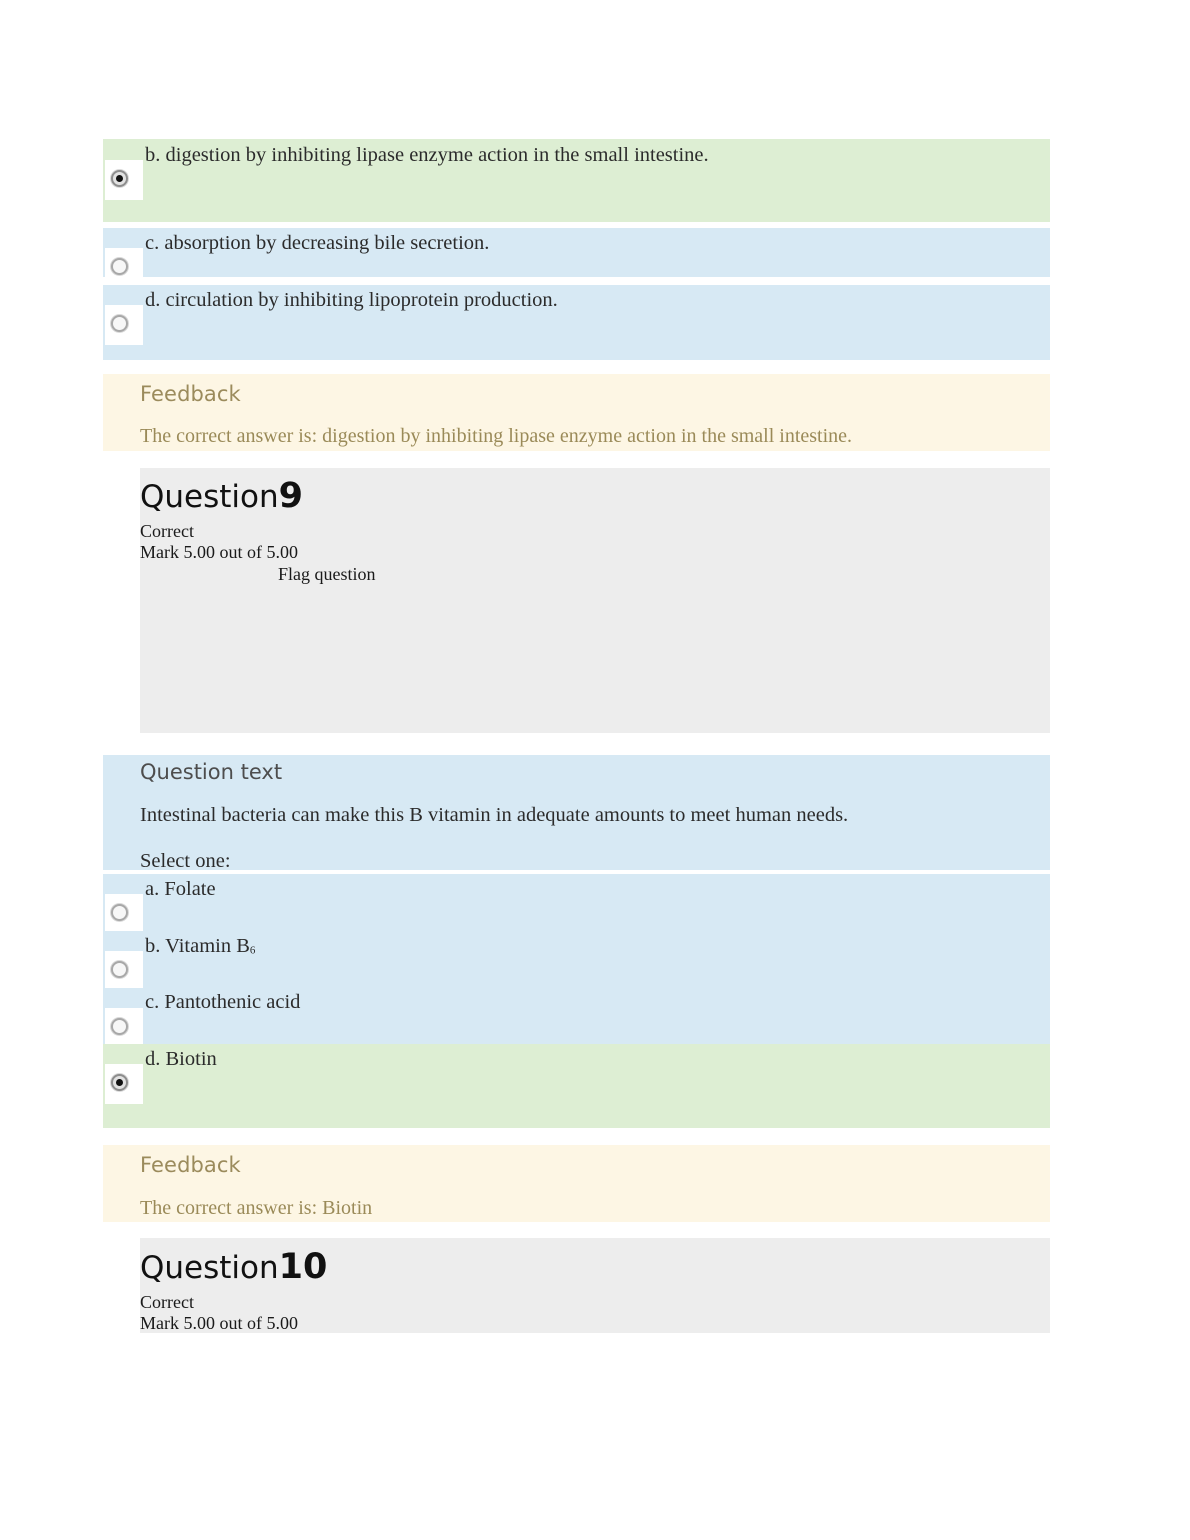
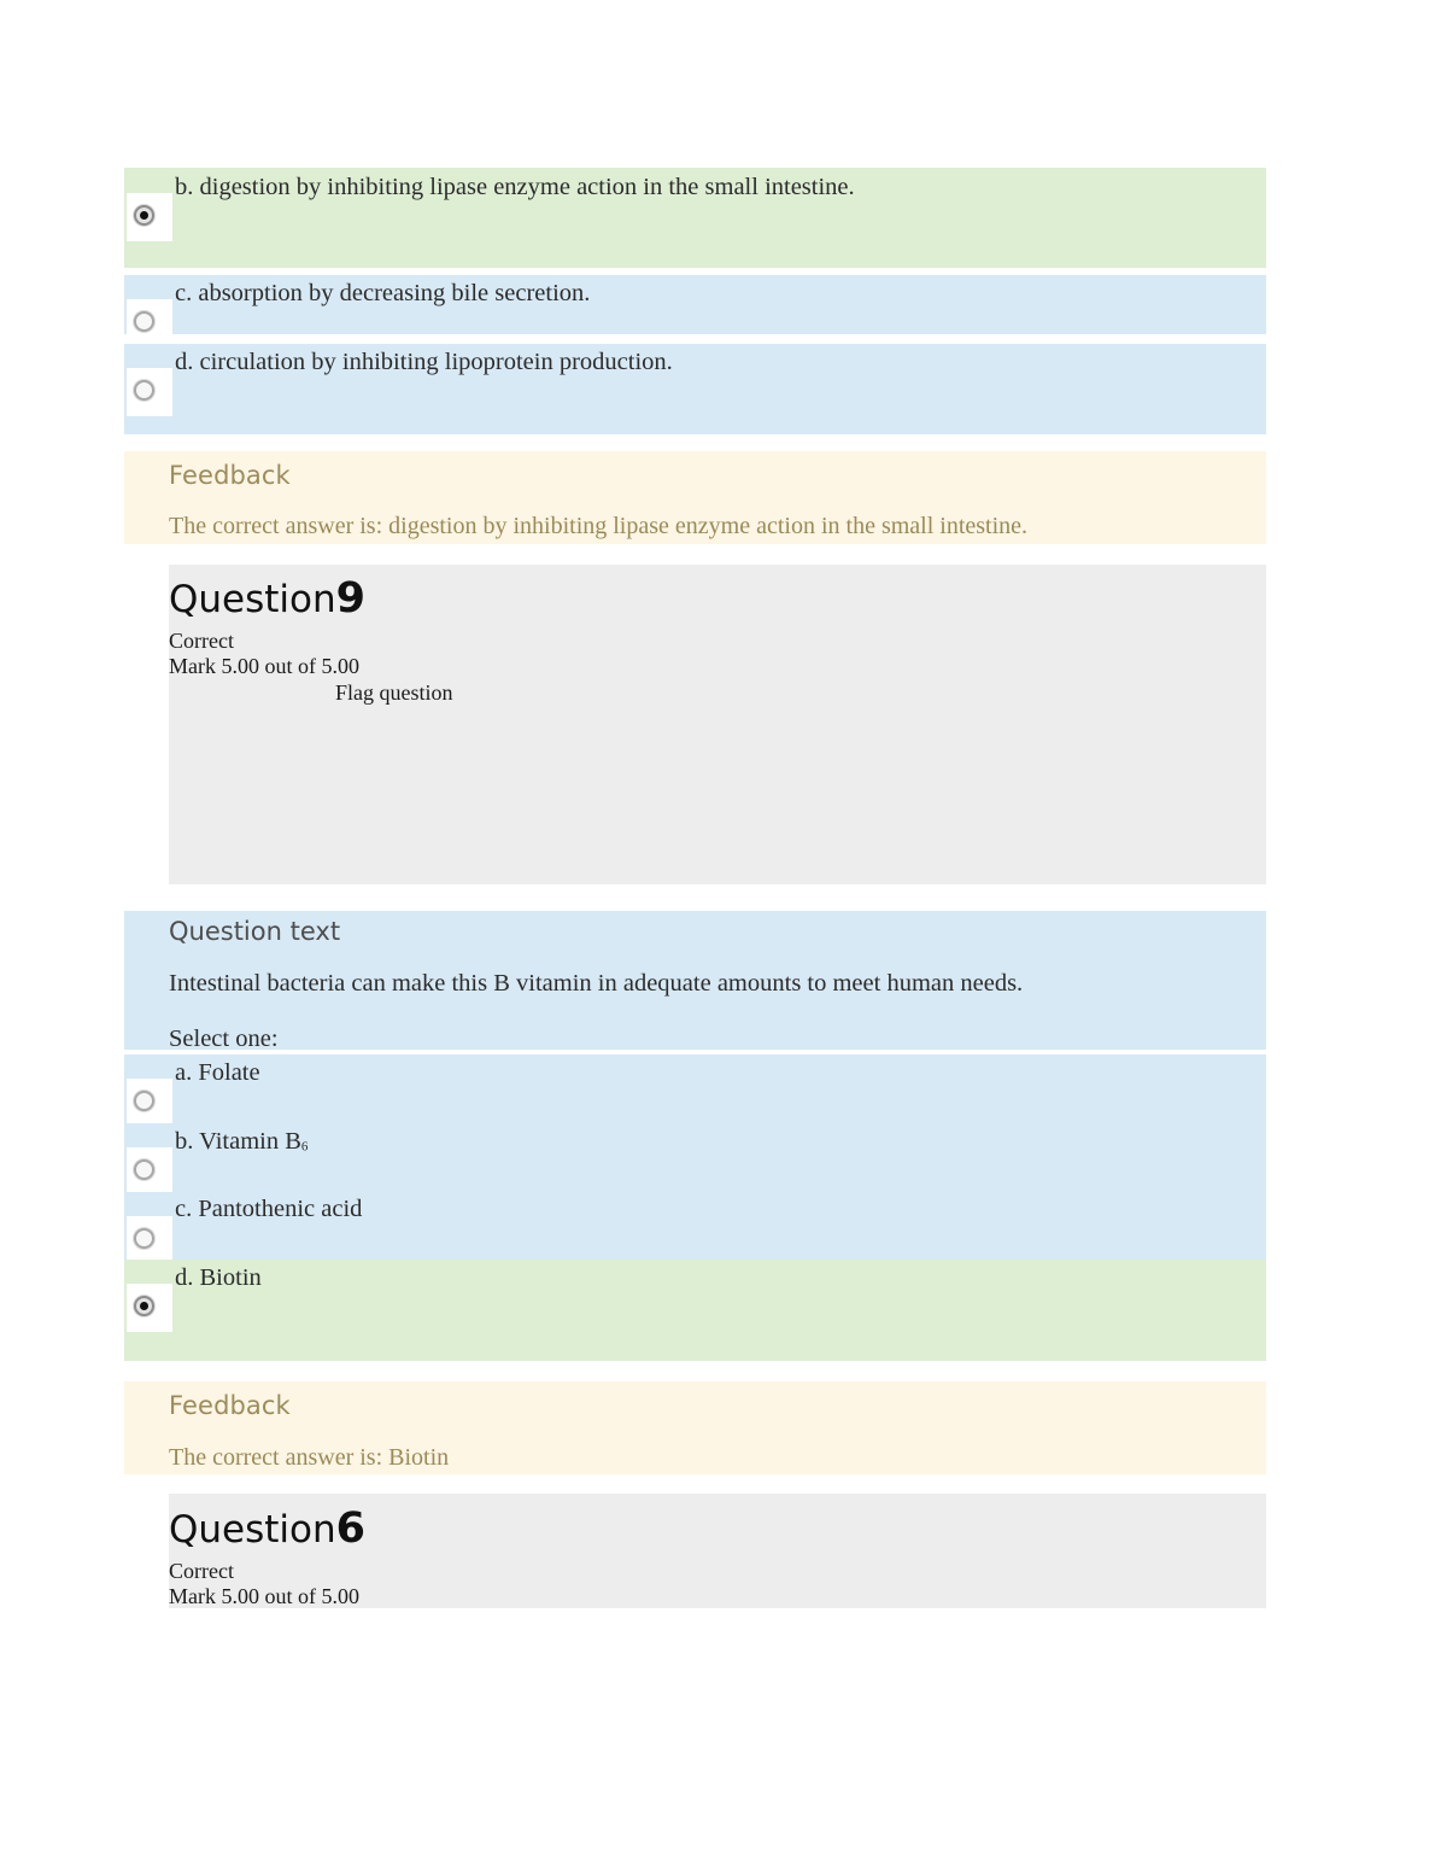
  b. digestion by inhibiting lipase enzyme action in the small intestine.
  c. absorption by decreasing bile secretion.
  d. circulation by inhibiting lipoprotein production.
  Feedback
  The correct answer is: digestion by inhibiting lipase enzyme action in the small intestine.
  Question9
  Correct
  Mark 5.00 out of 5.00
  Flag question
  Question text
  Intestinal bacteria can make this B vitamin in adequate amounts to meet human needs.
  Select one:
  a. Folate
  b. Vitamin B6
  c. Pantothenic acid
  d. Biotin
  Feedback
  The correct answer is: Biotin
- Question10
+ Question6
  Correct
  Mark 5.00 out of 5.00
